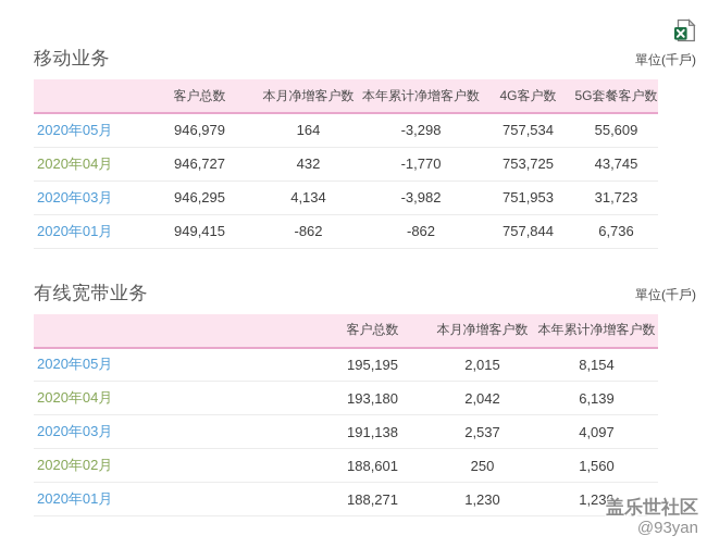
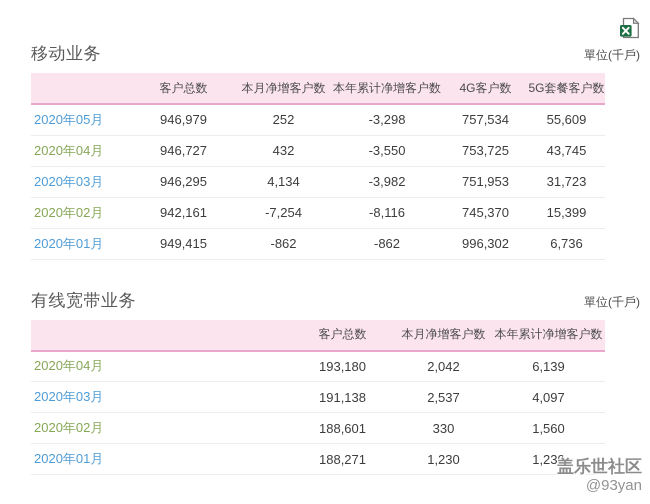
  移动业务
  單位(千戶)
  	客户总数	本月净增客户数	本年累计净增客户数	4G客户数	5G套餐客户数
- 2020年05月	946,979	164	-3,298	757,534	55,609
+ 2020年05月	946,979	252	-3,298	757,534	55,609
- 2020年04月	946,727	432	-1,770	753,725	43,745
+ 2020年04月	946,727	432	-3,550	753,725	43,745
  2020年03月	946,295	4,134	-3,982	751,953	31,723
+ 2020年02月	942,161	-7,254	-8,116	745,370	15,399
- 2020年01月	949,415	-862	-862	757,844	6,736
+ 2020年01月	949,415	-862	-862	996,302	6,736
  有线宽带业务
  單位(千戶)
  	客户总数	本月净增客户数	本年累计净增客户数
- 2020年05月	195,195	2,015	8,154
  2020年04月	193,180	2,042	6,139
  2020年03月	191,138	2,537	4,097
- 2020年02月	188,601	250	1,560
+ 2020年02月	188,601	330	1,560
  2020年01月	188,271	1,230	1,230
  盖乐世社区
  @93yan
